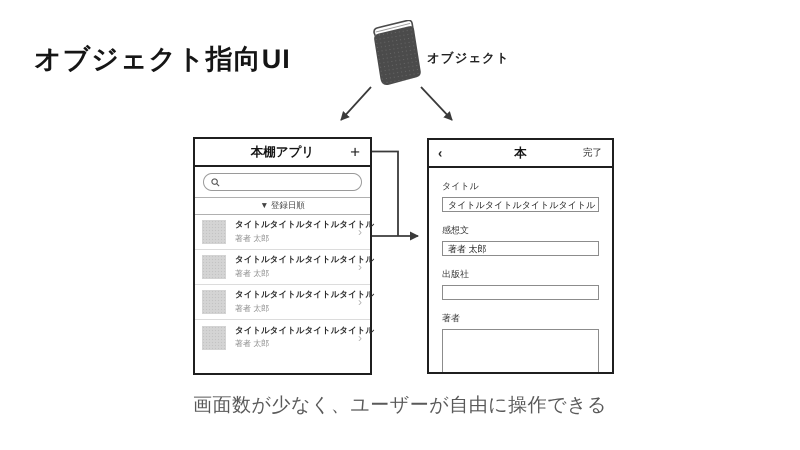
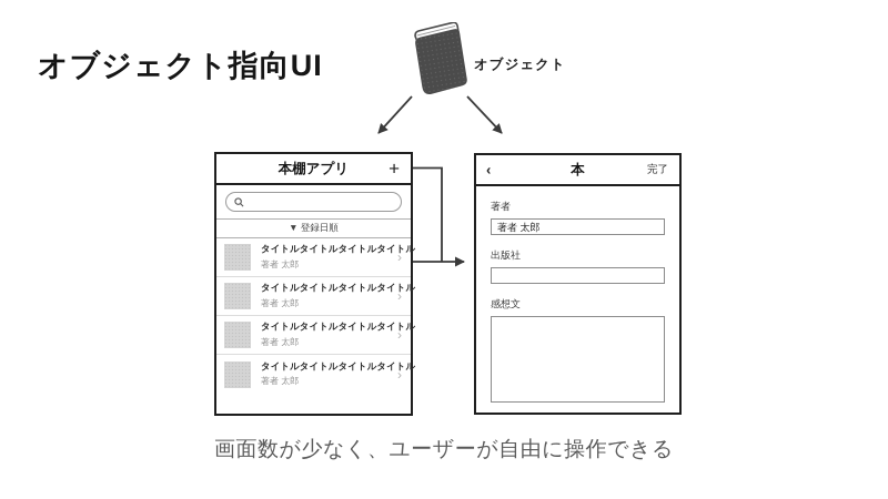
  オブジェクト指向UI
  オブジェクト
  本棚アプリ
  +
  ▼ 登録日順
  タイトルタイトルタイトルタイル
  著者 太郎
  ›
  タイトルタイトルタイトルタイル
  著者 太郎
  ›
  タイトルタイトルタイトルタイル
  著者 太郎
  ›
  タイトルタイトルタイトルタイル
  著者 太郎
  ›
  ‹
  本
  完了
- タイトル
- タイトルタイトルタイトルタイトル
- 感想文
+ 著者
  著者 太郎
  出版社
- 著者
+ 感想文
  画面数が少なく、ユーザーが自由に操作できる
